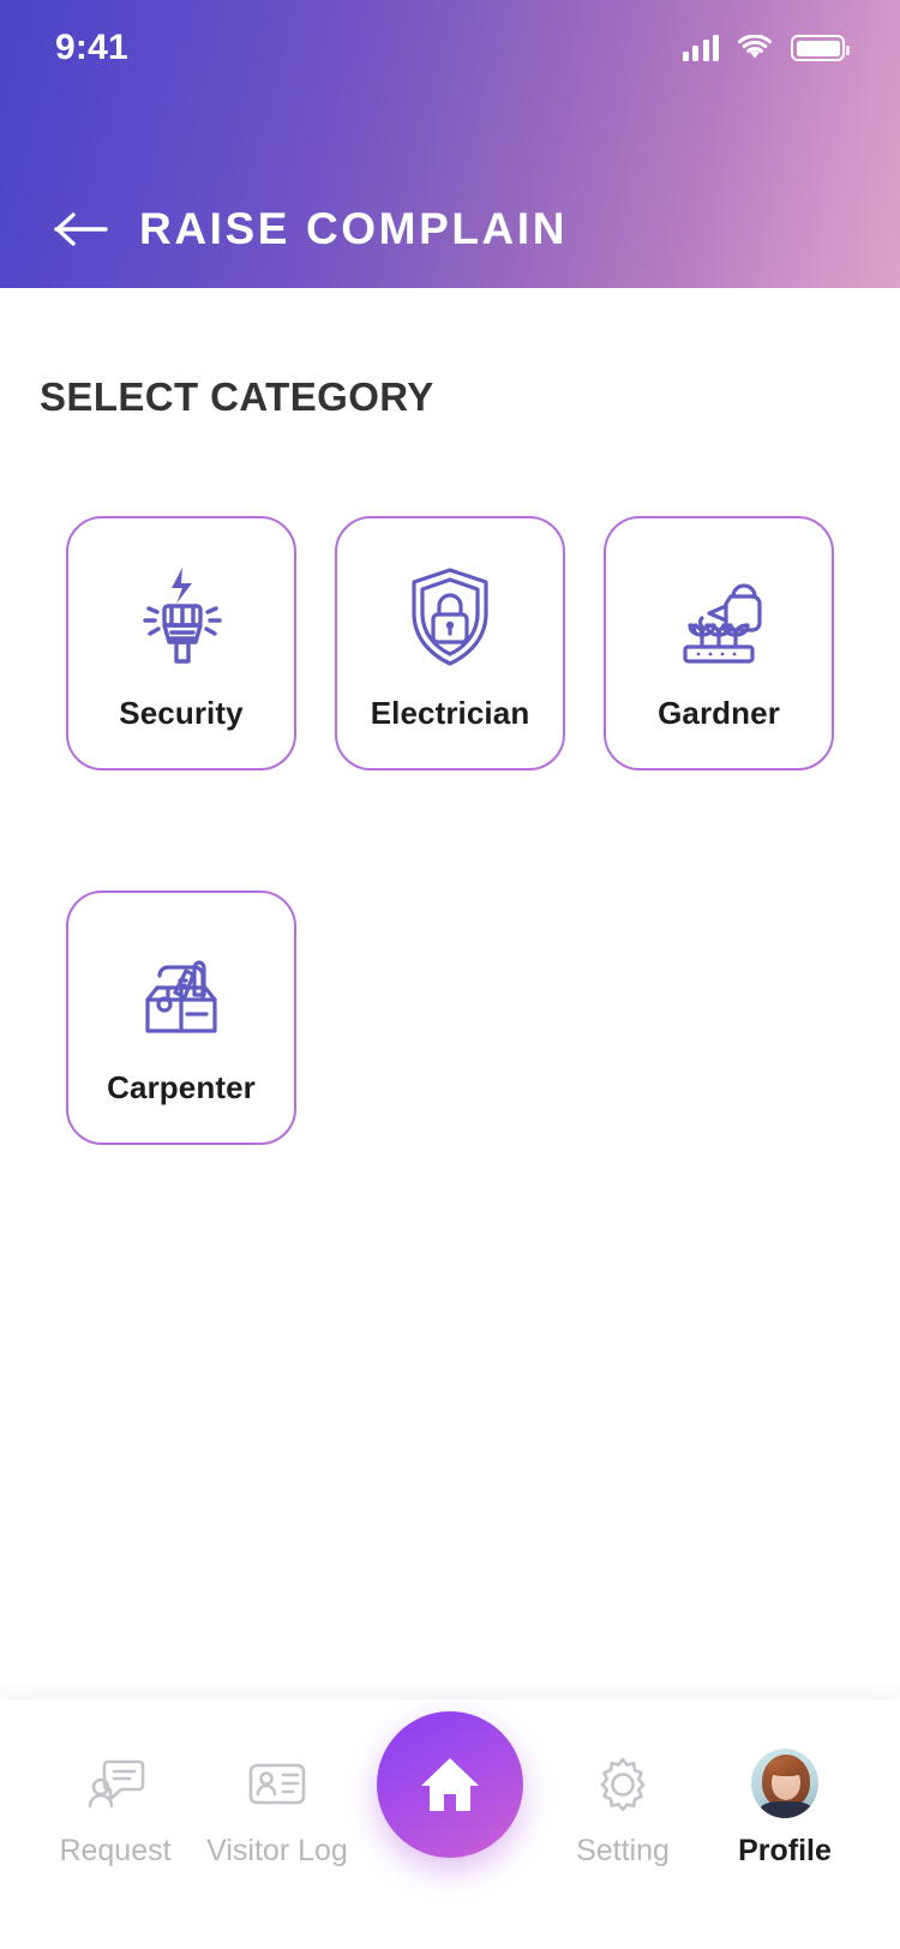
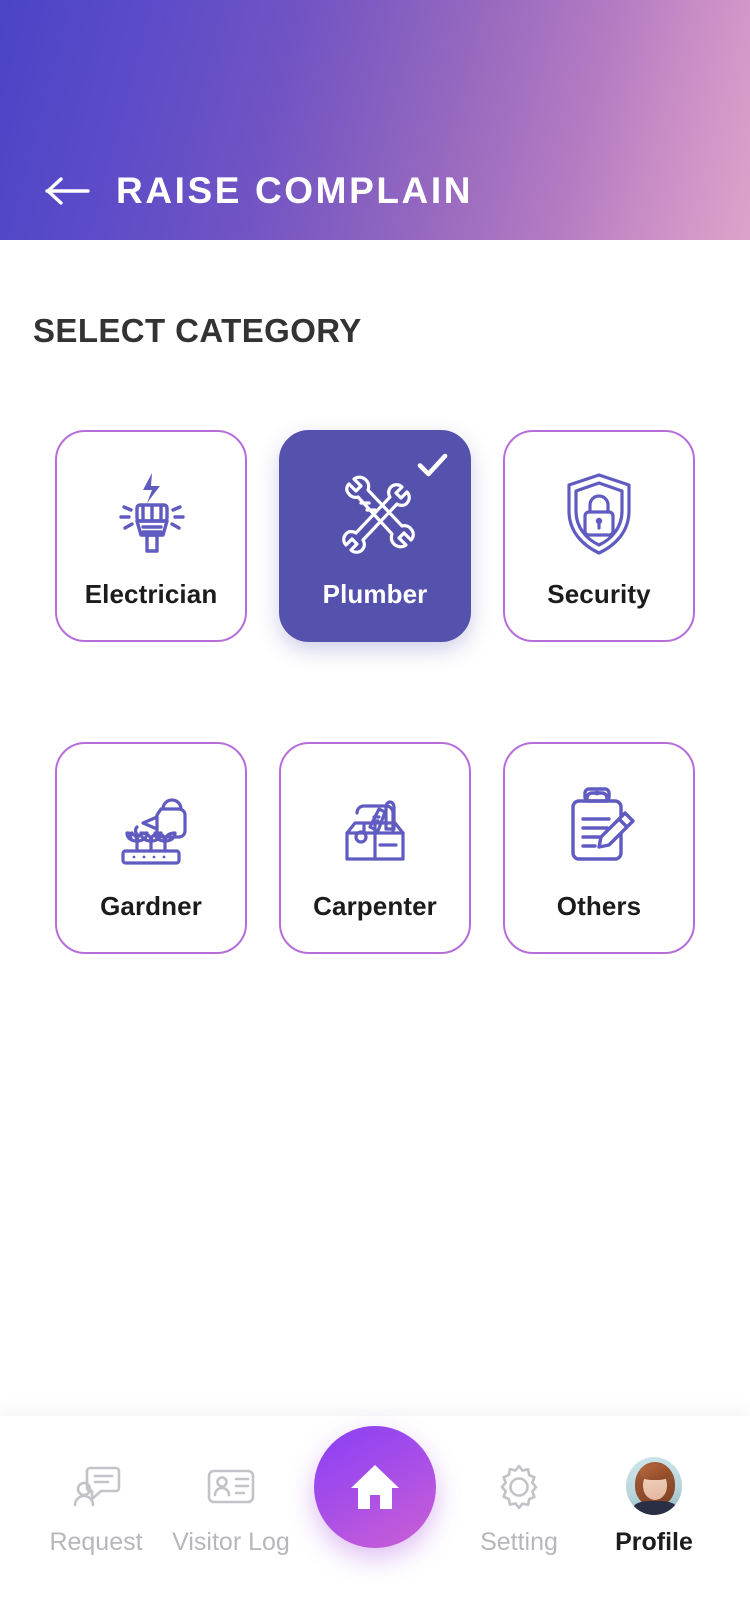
- 9:41
  RAISE COMPLAIN
  SELECT CATEGORY
- Security
+ Electrician
+ Plumber
- Electrician
+ Security
  Gardner
  Carpenter
+ Others
  Request
  Visitor Log
  Setting
  Profile
